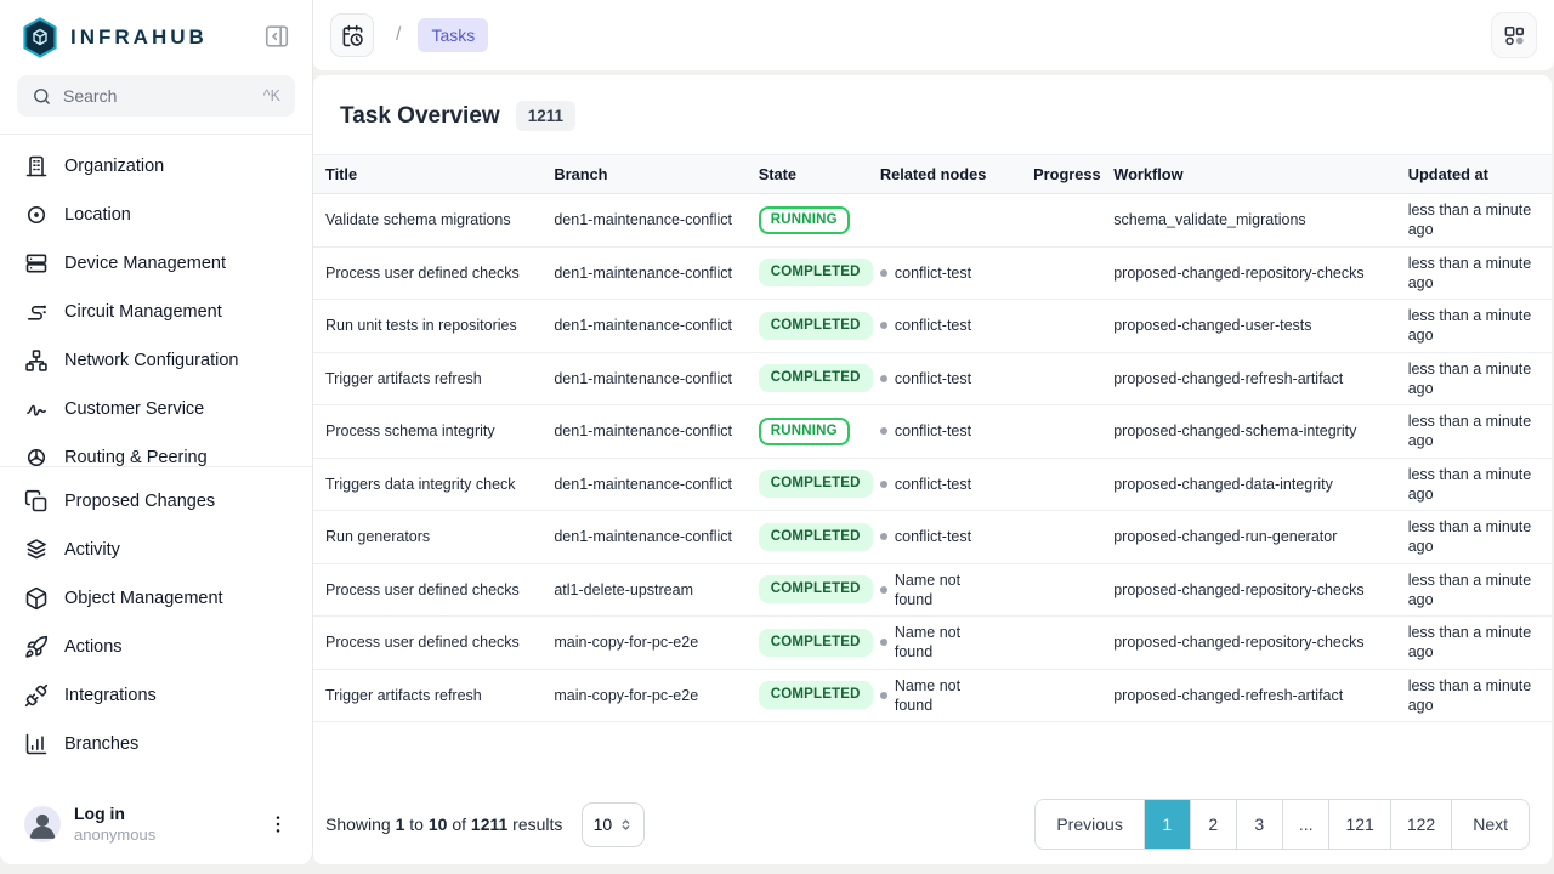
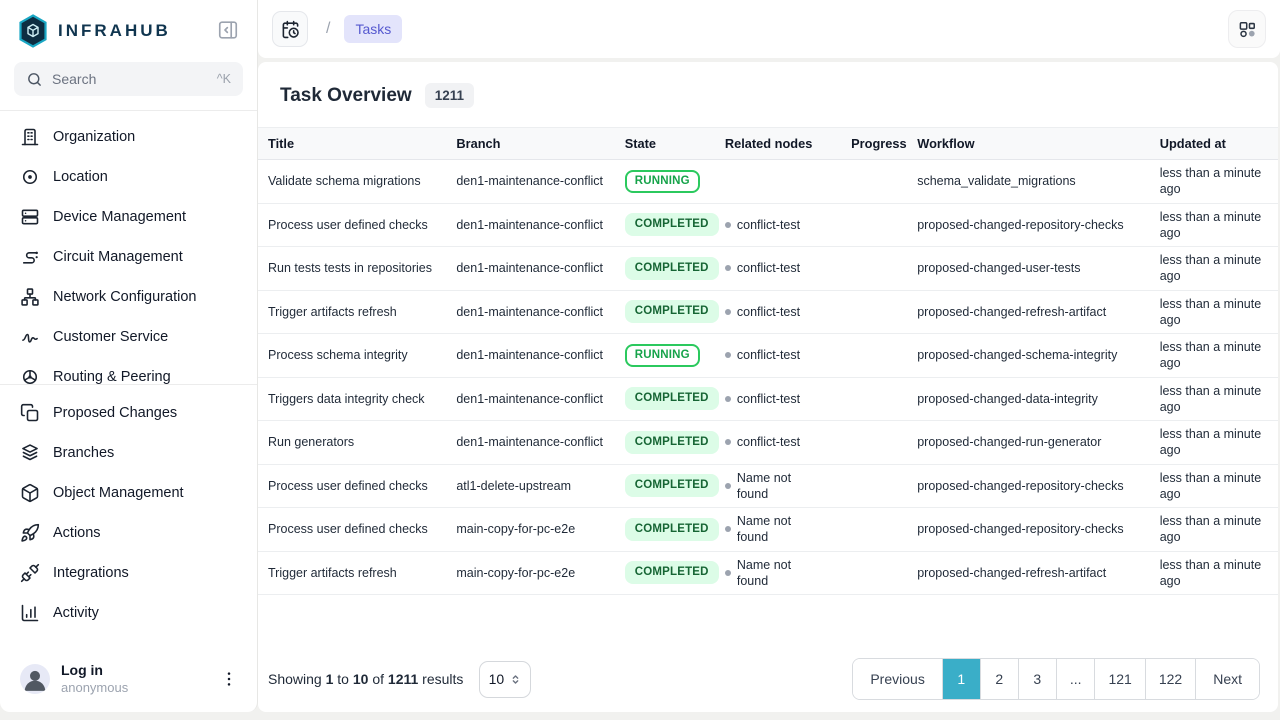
  INFRAHUB
  Search
  ^K
  Organization
  Location
  Device Management
  Circuit Management
  Network Configuration
  Customer Service
  Routing & Peering
  Proposed Changes
- Activity
+ Branches
  Object Management
  Actions
  Integrations
- Branches
+ Activity
  Log in
  anonymous
  /
  Tasks
  Task Overview
  1211
  Title	Branch	State	Related nodes	Progress	Workflow	Updated at
  Validate schema migrations	den1-maintenance-conflict	RUNNING			schema_validate_migrations	less than a minute ago
  Process user defined checks	den1-maintenance-conflict	COMPLETED	conflict-test		proposed-changed-repository-checks	less than a minute ago
- Run unit tests in repositories	den1-maintenance-conflict	COMPLETED	conflict-test		proposed-changed-user-tests	less than a minute ago
+ Run tests tests in repositories	den1-maintenance-conflict	COMPLETED	conflict-test		proposed-changed-user-tests	less than a minute ago
  Trigger artifacts refresh	den1-maintenance-conflict	COMPLETED	conflict-test		proposed-changed-refresh-artifact	less than a minute ago
  Process schema integrity	den1-maintenance-conflict	RUNNING	conflict-test		proposed-changed-schema-integrity	less than a minute ago
  Triggers data integrity check	den1-maintenance-conflict	COMPLETED	conflict-test		proposed-changed-data-integrity	less than a minute ago
  Run generators	den1-maintenance-conflict	COMPLETED	conflict-test		proposed-changed-run-generator	less than a minute ago
  Process user defined checks	atl1-delete-upstream	COMPLETED	Name not found		proposed-changed-repository-checks	less than a minute ago
  Process user defined checks	main-copy-for-pc-e2e	COMPLETED	Name not found		proposed-changed-repository-checks	less than a minute ago
  Trigger artifacts refresh	main-copy-for-pc-e2e	COMPLETED	Name not found		proposed-changed-refresh-artifact	less than a minute ago
  Showing 1 to 10 of 1211 results
  10
  Previous
  1
  2
  3
  ...
  121
  122
  Next
